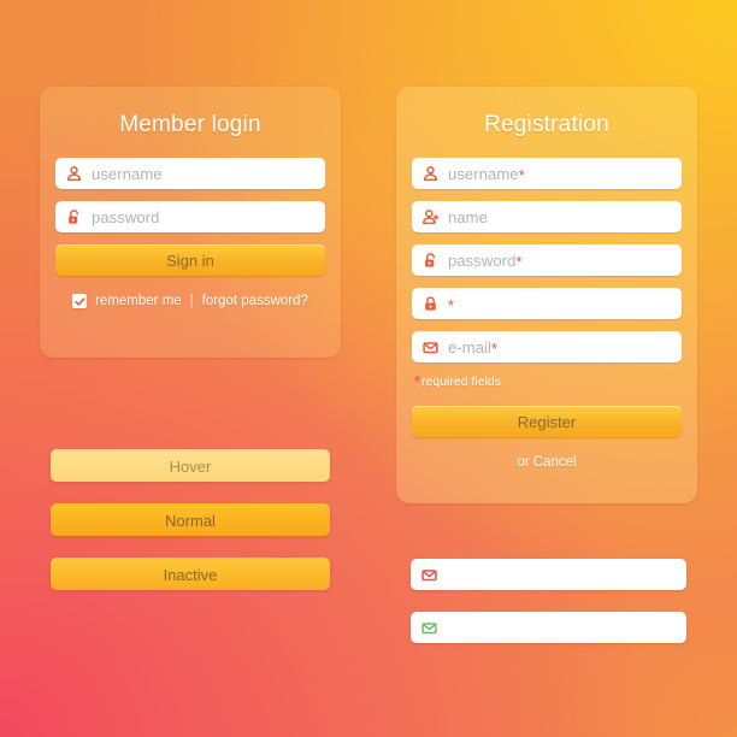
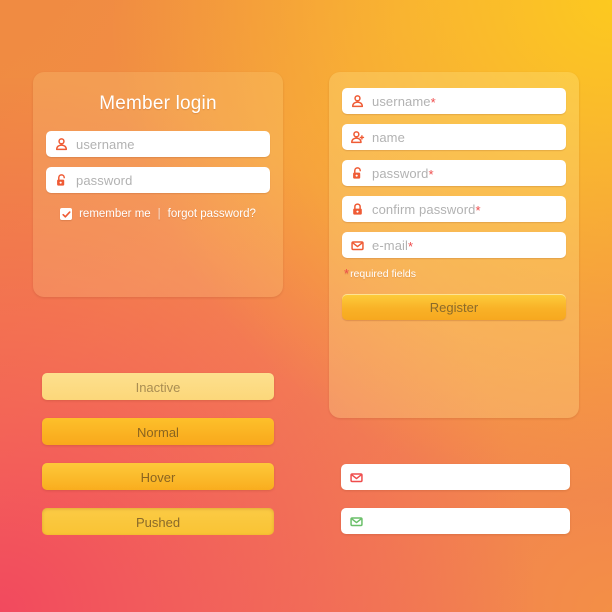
  Member login
  username
  password
- Sign in
  remember me
  |
  forgot password?
- Registration
  username
  *
  name
  password
  *
+ confirm password
  *
  e-mail
  *
  *required fields
  Register
- or Cancel
- Hover
+ Inactive
  Normal
- Inactive
+ Hover
+ Pushed
